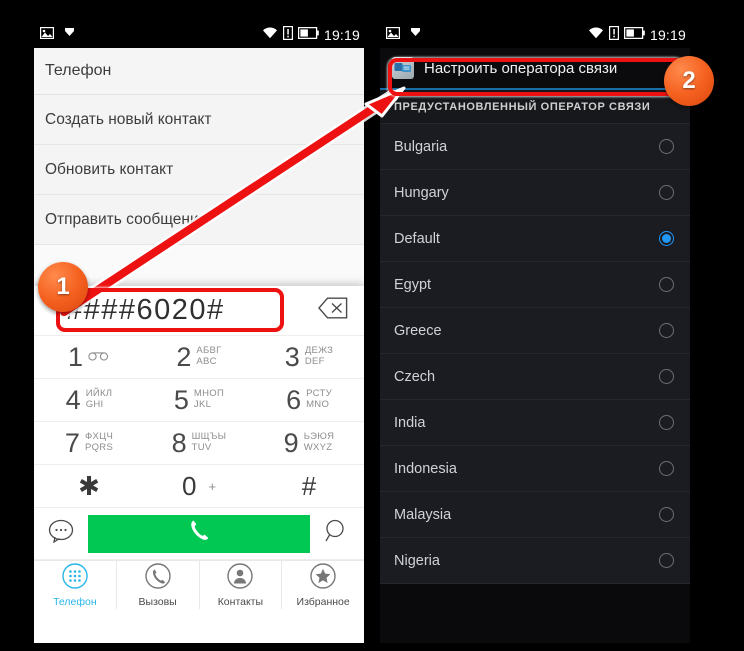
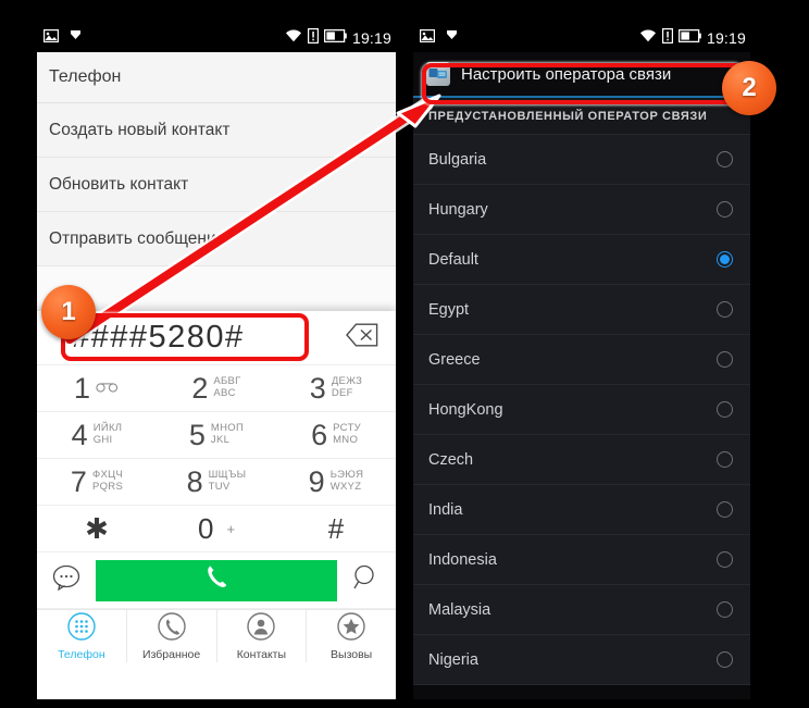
  19:19
  Телефон
  Создать новый контакт
  Обновить контакт
  Отправить сообщени
- ####6020#
+ ####5280#
  1
  2
  АБВГ
  ABC
  3
  ДЕЖЗ
  DEF
  4
  ИЙКЛ
  GHI
  5
  МНОП
  JKL
  6
  РСТУ
  MNO
  7
  ФХЦЧ
  PQRS
  8
  ШЩЪЫ
  TUV
  9
  ЬЭЮЯ
  WXYZ
  ✱
  0
  +
  #
  Телефон
- Вызовы
+ Избранное
  Контакты
- Избранное
+ Вызовы
  19:19
  Настроить оператора связи
  ПРЕДУСТАНОВЛЕННЫЙ ОПЕРАТОР СВЯЗИ
  Bulgaria
  Hungary
  Default
  Egypt
  Greece
+ HongKong
  Czech
  India
  Indonesia
  Malaysia
  Nigeria
  1
  2
